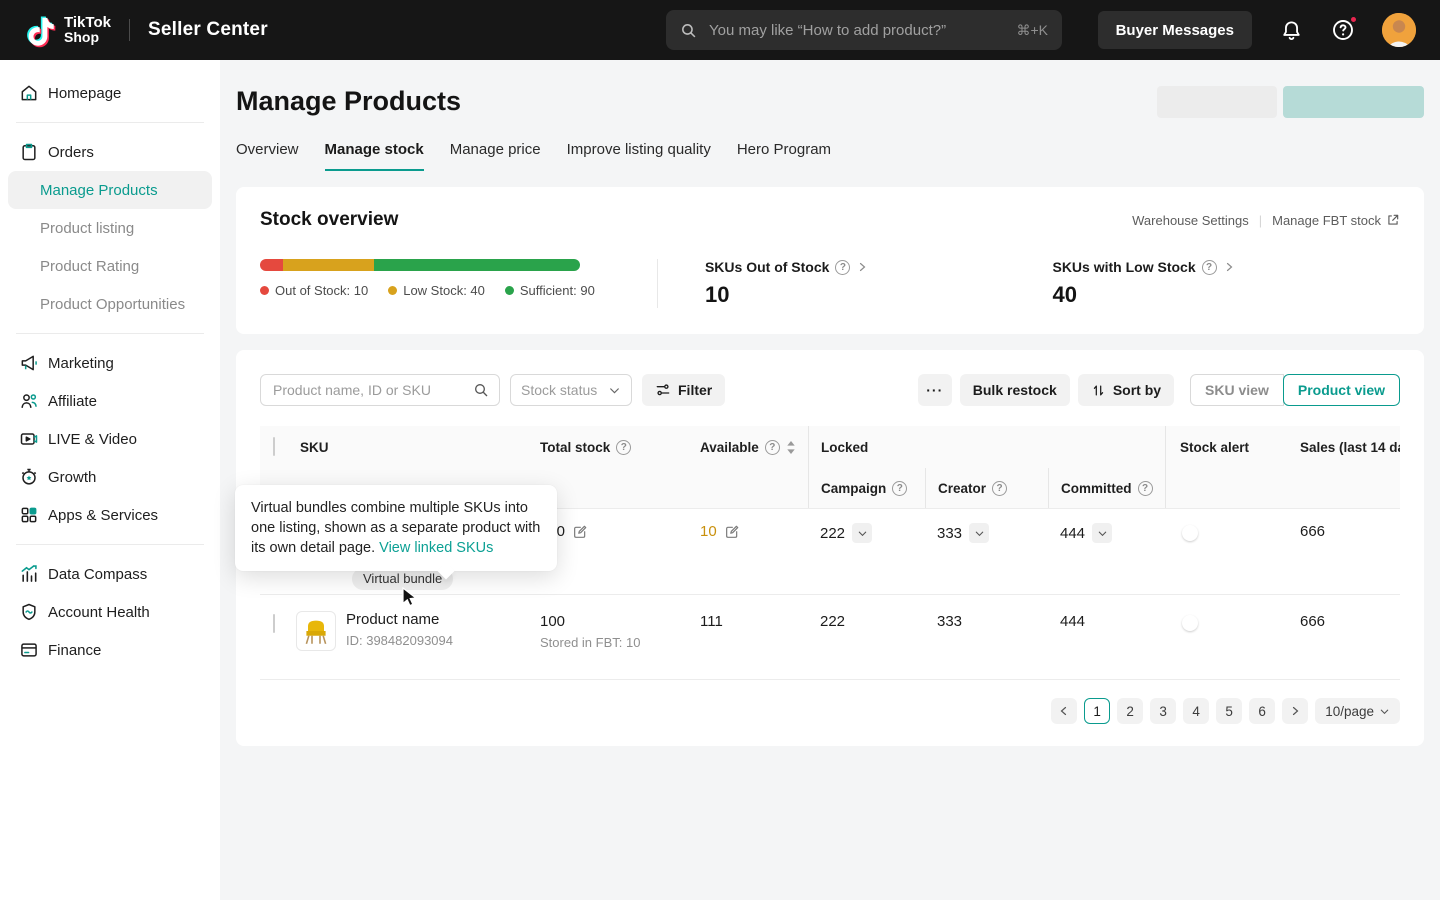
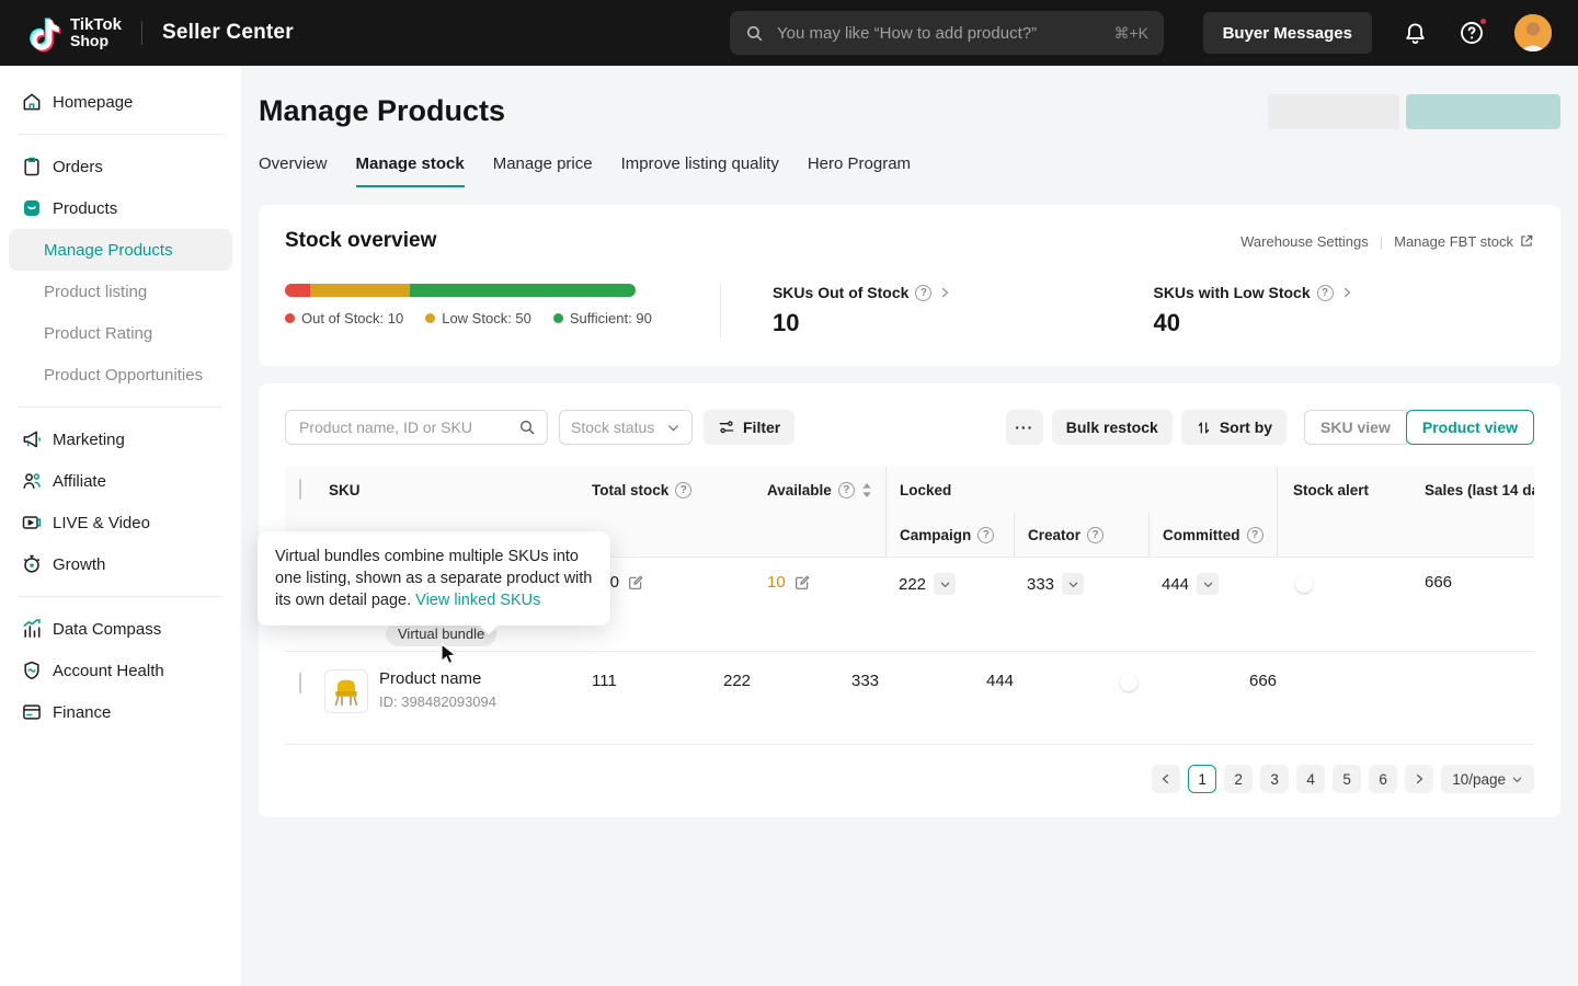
  TikTok
  Shop
  Seller Center
  You may like “How to add product?”
  ⌘+K
  Buyer Messages
  Homepage
  Orders
+ Products
  Manage Products
  Product listing
  Product Rating
  Product Opportunities
  Marketing
  Affiliate
  LIVE & Video
  Growth
- Apps & Services
  Data Compass
  Account Health
  Finance
  Manage Products
  Overview
  Manage stock
  Manage price
  Improve listing quality
  Hero Program
  Stock overview
  Warehouse Settings
  |
  Manage FBT stock
  Out of Stock: 10
- Low Stock: 40
+ Low Stock: 50
  Sufficient: 90
  SKUs Out of Stock
  10
  SKUs with Low Stock
  40
  Product name, ID or SKU
  Stock status
  Filter
  ···
  Bulk restock
  Sort by
  SKU view
  Product view
  SKU
  Total stock
  Available
  Locked
  Stock alert
  Sales (last 14 d
  Campaign
  Creator
  Committed
  Virtual bundle
  10
  222
  333
  444
  666
  Product name
  ID: 398482093094
- 100
- Stored in FBT: 10
  111
  222
  333
  444
  666
  1
  2
  3
  4
  5
  6
  10/page
  Virtual bundles combine multiple SKUs into one listing, shown as a separate product with its own detail page. View linked SKUs
